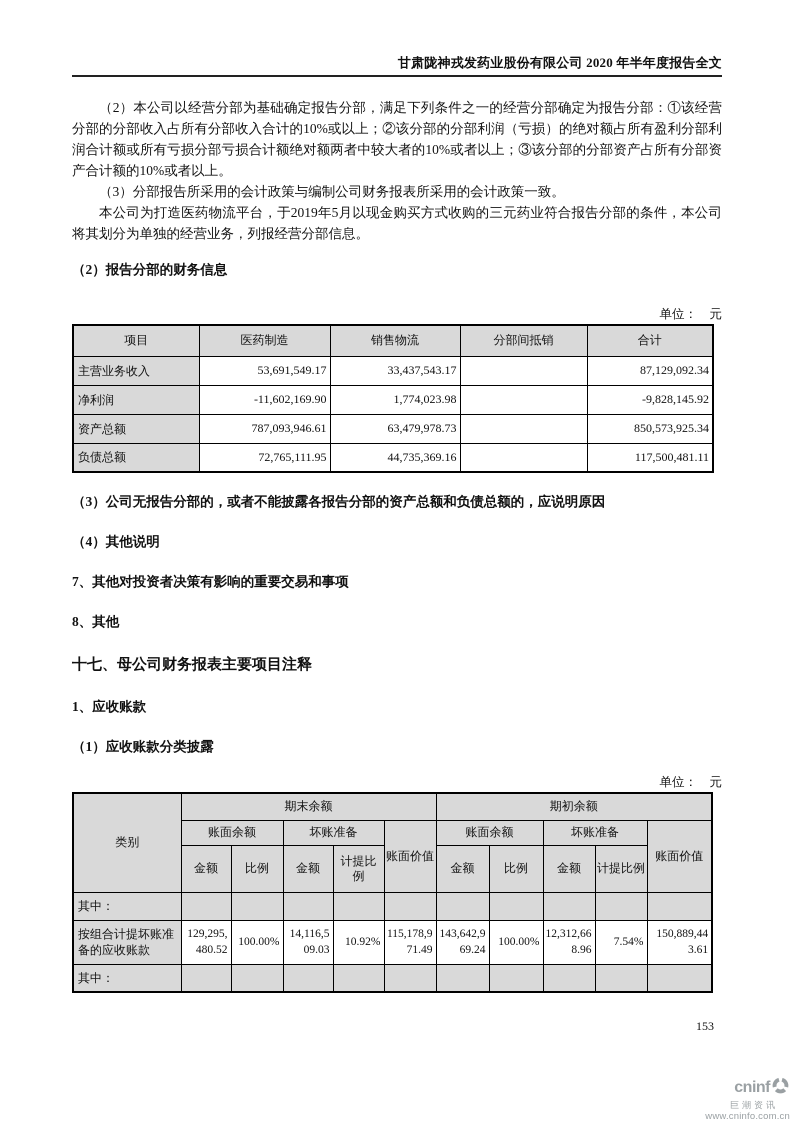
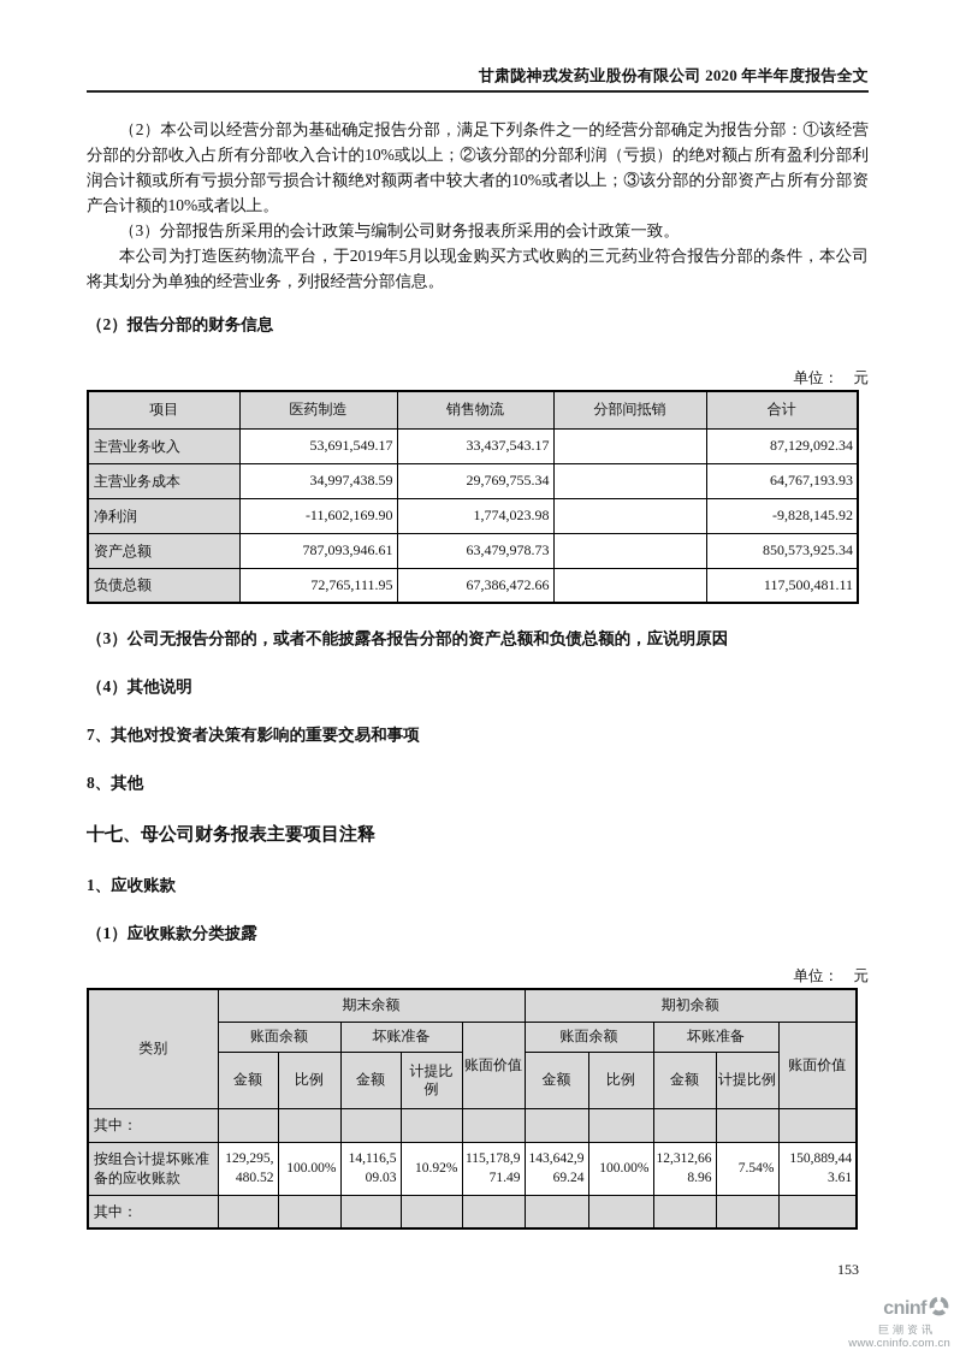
  甘肃陇神戎发药业股份有限公司 2020 年半年度报告全文
  （2）本公司以经营分部为基础确定报告分部，满足下列条件之一的经营分部确定为报告分部：①该经营分部的分部收入占所有分部收入合计的10%或以上；②该分部的分部利润（亏损）的绝对额占所有盈利分部利润合计额或所有亏损分部亏损合计额绝对额两者中较大者的10%或者以上；③该分部的分部资产占所有分部资产合计额的10%或者以上。
  （3）分部报告所采用的会计政策与编制公司财务报表所采用的会计政策一致。
  本公司为打造医药物流平台，于2019年5月以现金购买方式收购的三元药业符合报告分部的条件，本公司将其划分为单独的经营业务，列报经营分部信息。
  （2）报告分部的财务信息
  单位： 元
  项目	医药制造	销售物流	分部间抵销	合计
  主营业务收入	53,691,549.17	33,437,543.17		87,129,092.34
+ 主营业务成本	34,997,438.59	29,769,755.34		64,767,193.93
  净利润	-11,602,169.90	1,774,023.98		-9,828,145.92
  资产总额	787,093,946.61	63,479,978.73		850,573,925.34
- 负债总额	72,765,111.95	44,735,369.16		117,500,481.11
+ 负债总额	72,765,111.95	67,386,472.66		117,500,481.11
  （3）公司无报告分部的，或者不能披露各报告分部的资产总额和负债总额的，应说明原因
  （4）其他说明
  7、其他对投资者决策有影响的重要交易和事项
  8、其他
  十七、母公司财务报表主要项目注释
  1、应收账款
  （1）应收账款分类披露
  单位： 元
  类别	期末余额	期初余额
  账面余额	坏账准备	账面价值	账面余额	坏账准备	账面价值
  金额	比例	金额	计提比 例	金额	比例	金额	计提比例
  其中：
  按组合计提坏账准备的应收账款	129,295,480.52	100.00%	14,116,509.03	10.92%	115,178,971.49	143,642,969.24	100.00%	12,312,668.96	7.54%	150,889,443.61
  其中：
  153
  cninf
  巨潮资讯
  www.cninfo.com.cn
